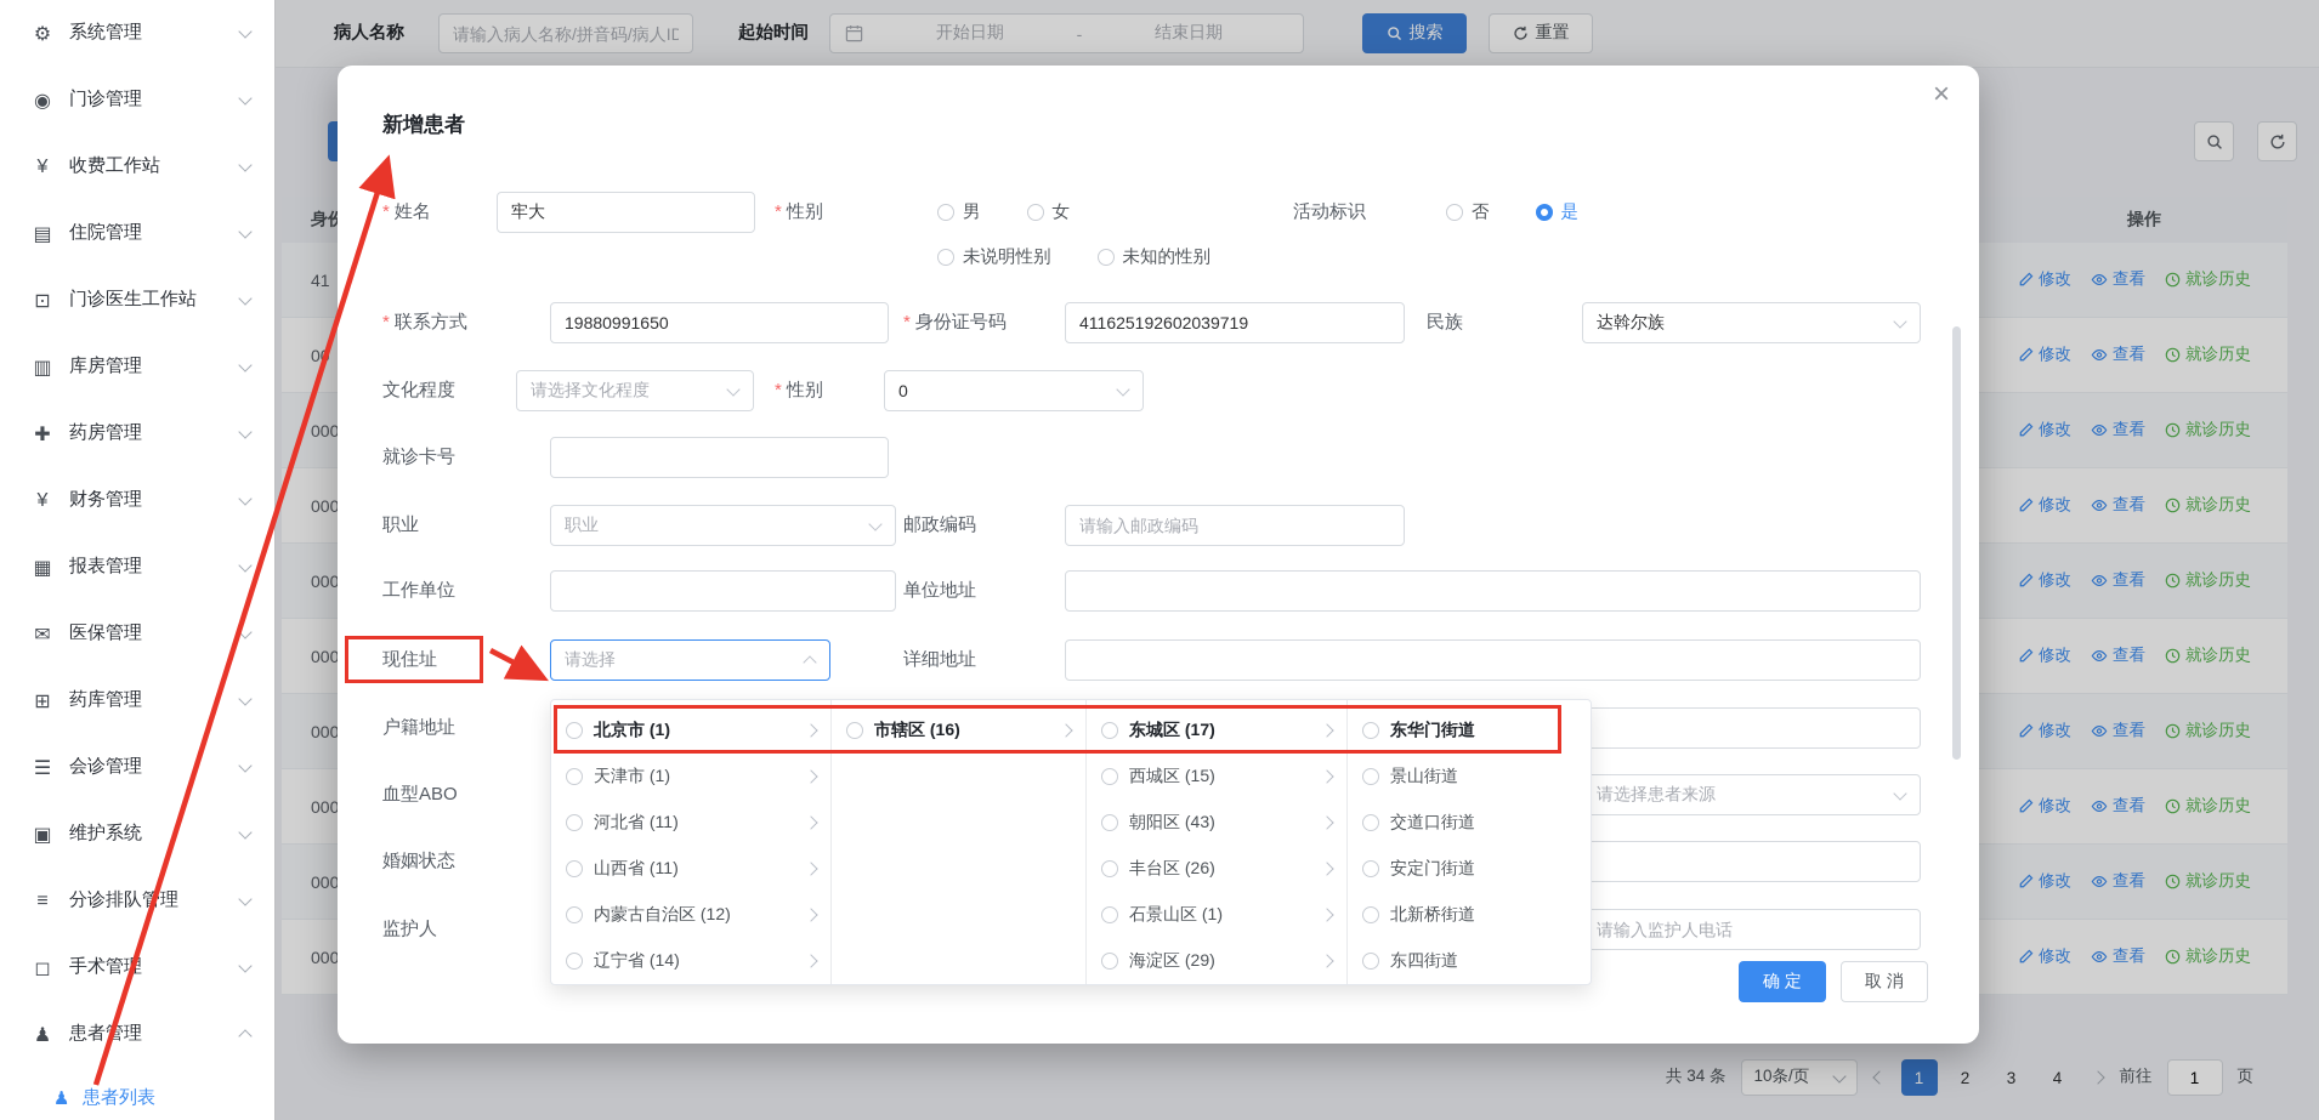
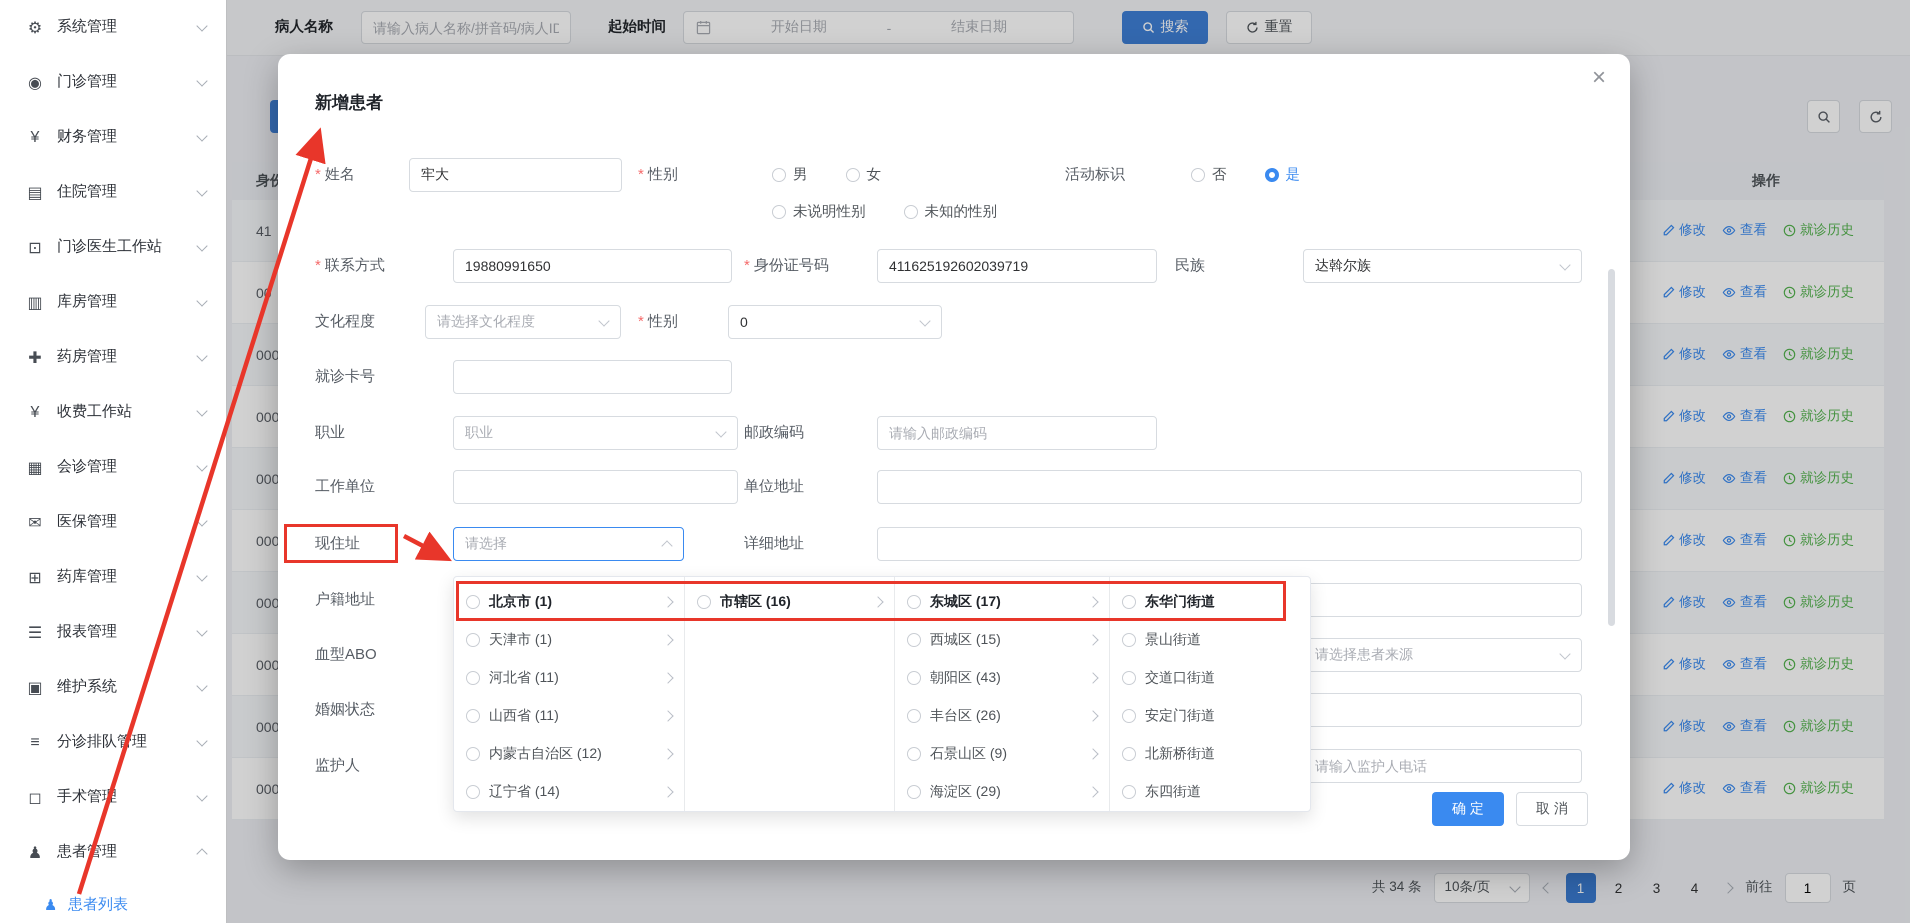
  ⚙
  系统管理
  ◉
  门诊管理
  ¥
- 收费工作站
+ 财务管理
  ▤
  住院管理
  ⊡
  门诊医生工作站
  ▥
  库房管理
  ✚
  药房管理
  ¥
- 财务管理
+ 收费工作站
  ▦
- 报表管理
+ 会诊管理
  ✉
  医保管理
  ⊞
  药库管理
  ☰
- 会诊管理
+ 报表管理
  ▣
  维护系统
  ≡
  分诊排队管理
  ◻
  手术管
  ♟
  患者理
  ♟
  患者列表
  病人名称
  请输入病人名称/拼音码/病人ID
  起始时间
  开始日期
  -
  结束日期
  搜索
  重置
  操作
  41
  修改
  查看
  就诊历史
  修改
  查看
  就诊历史
  000
  修改
  查看
  就诊历史
  000
  修改
  查看
  就诊历史
  000
  修改
  查看
  就诊历史
  000
  修改
  查看
  就诊历史
  000
  修改
  查看
  就诊历史
  000
  修改
  查看
  就诊历史
  000
  修改
  查看
  就诊历史
  000
  修改
  查看
  就诊历史
  共 34 条
  10条/页
  1
  2
  3
  4
  前往
  1
  页
  新增患者
  ×
  * 姓名
  牢大
  * 性别
  男
  女
  活动标识
  否
  是
  未说明性别
  未知的性别
  * 联系方式
  19880991650
  * 身份证号码
  411625192602039719
  民族
  达斡尔族
  文化程度
  请选择文化程度
  * 性别
  0
  就诊卡号
  职业
  职业
  邮政编码
  请输入邮政编码
  工作单位
  单位地址
  现住址
  请选择
  详细地址
  户籍地址
  血型ABO
  请选择患者来源
  婚姻状态
  监护人
  请输入监护人电话
  北京市 (1)
  天津市 (1)
  河北省 (11)
  山西省 (11)
  内蒙古自治区 (12)
  辽宁省 (14)
  市辖区 (16)
  东城区 (17)
  西城区 (15)
  朝阳区 (43)
  丰台区 (26)
- 石景山区 (1)
+ 石景山区 (9)
  海淀区 (29)
  东华门街道
  景山街道
  交道口街道
  安定门街道
  北新桥街道
  东四街道
  确 定
  取 消
